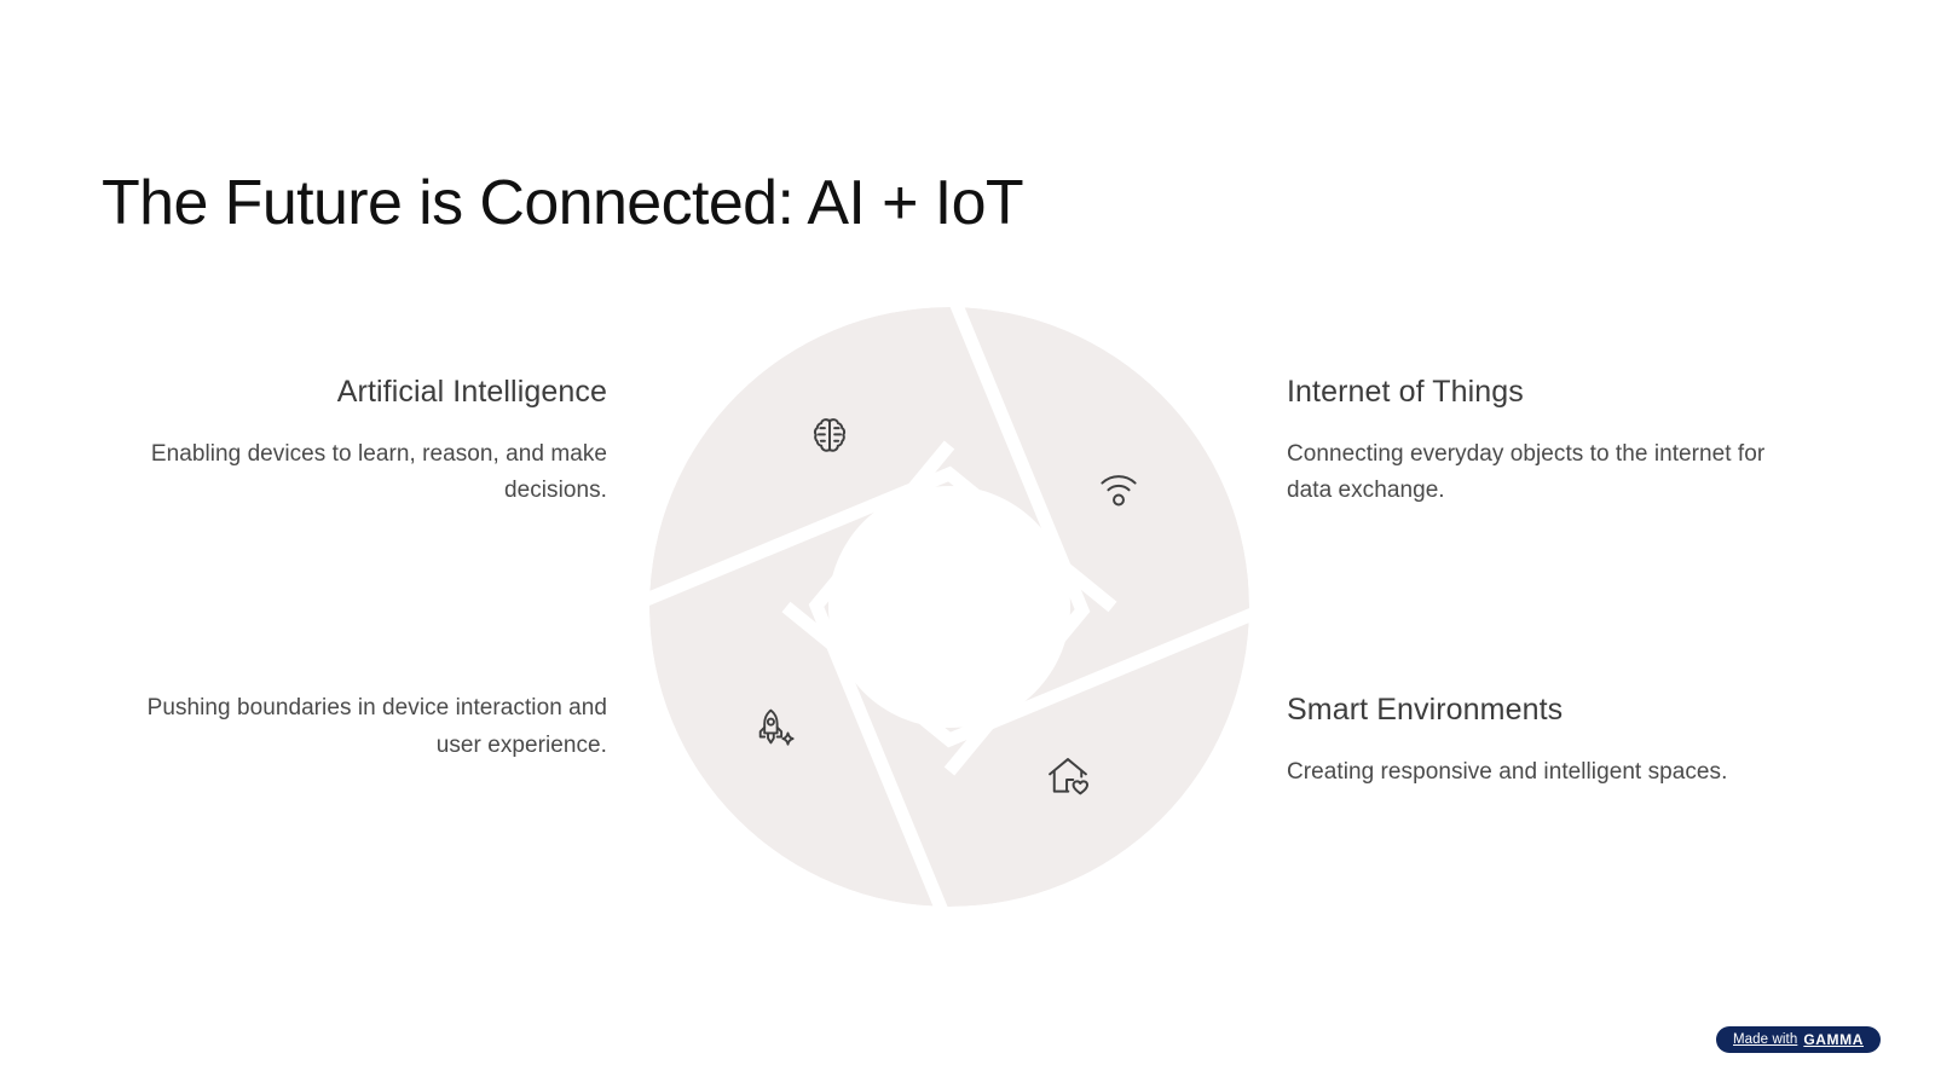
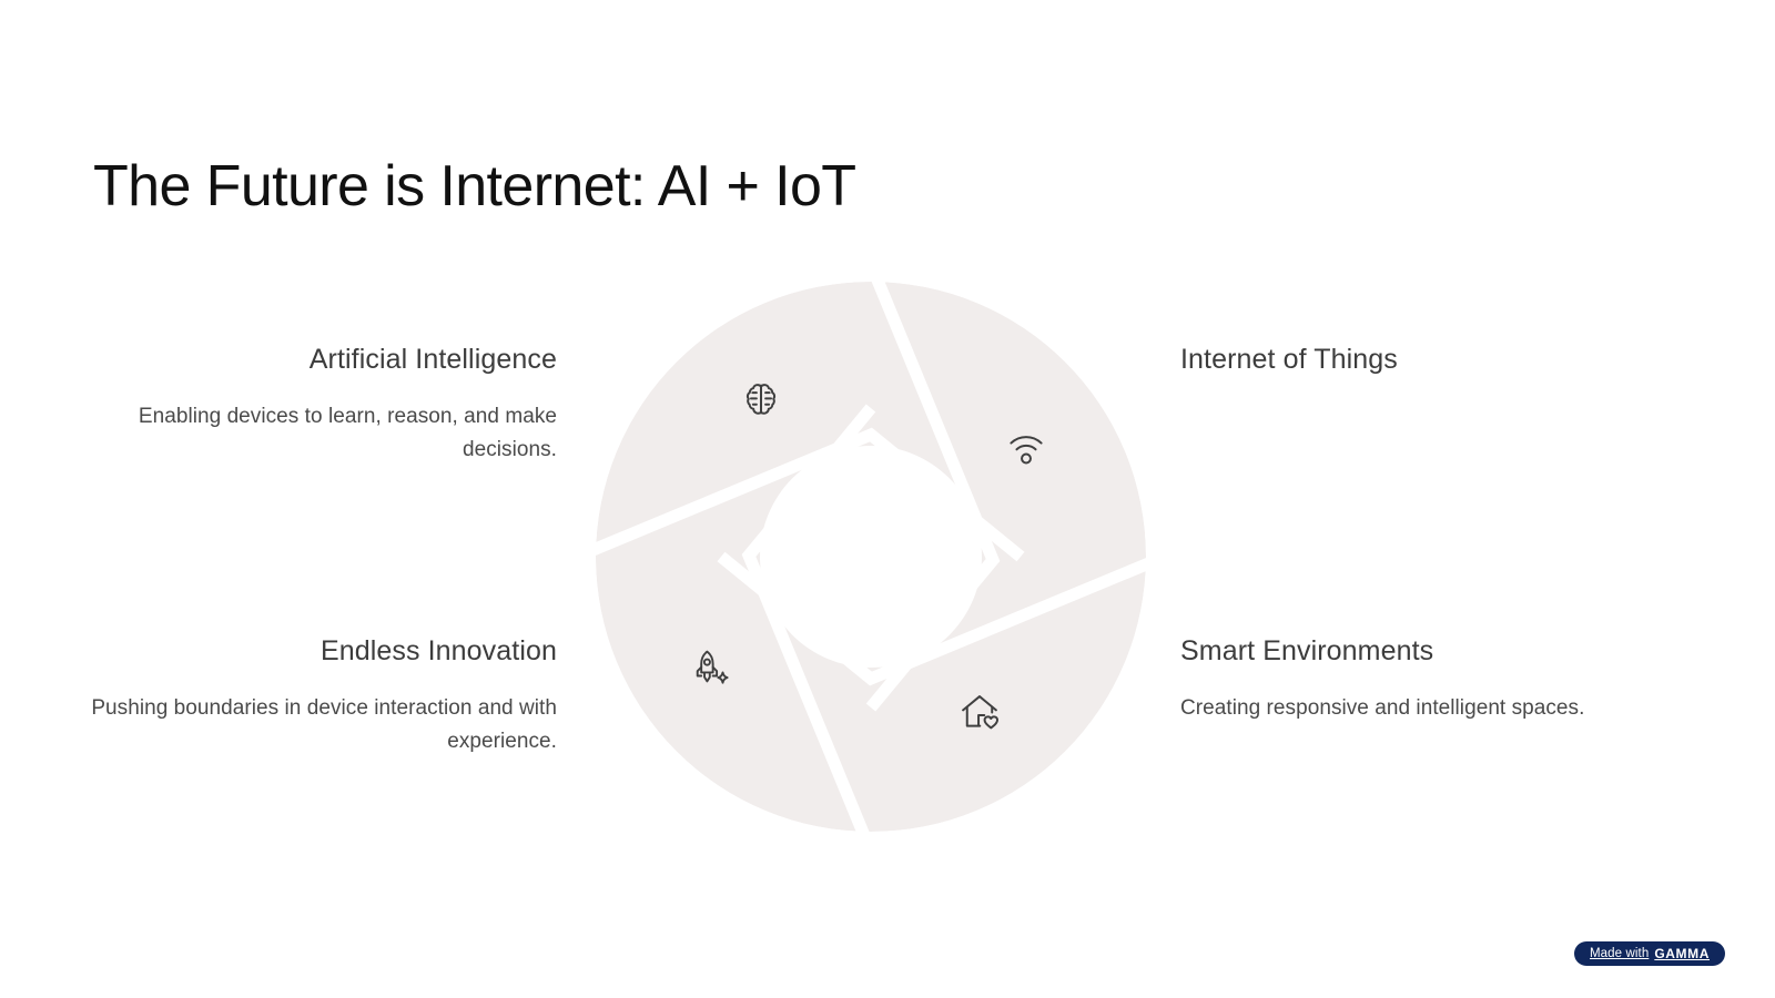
- The Future is Connected: AI + IoT
+ The Future is Internet: AI + IoT
  Artificial Intelligence
  Enabling devices to learn, reason, and make decisions.
+ Endless Innovation
- Pushing boundaries in device interaction and user experience.
+ Pushing boundaries in device interaction and with experience.
  Internet of Things
- Connecting everyday objects to the internet for data exchange.
  Smart Environments
  Creating responsive and intelligent spaces.
  Made with
  GAMMA
